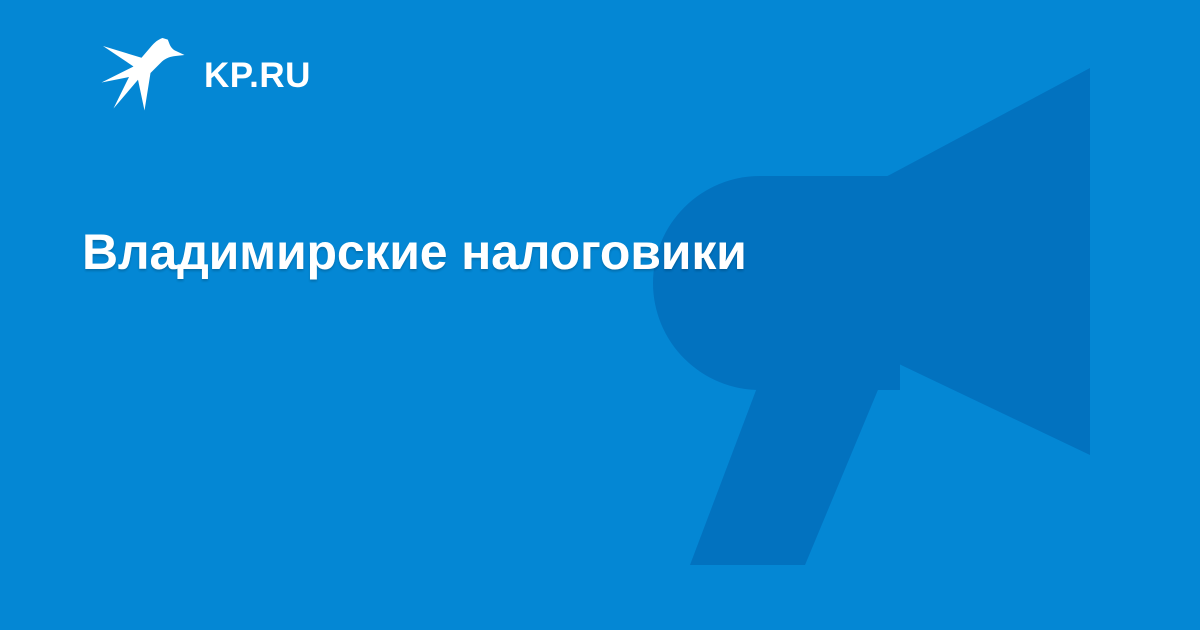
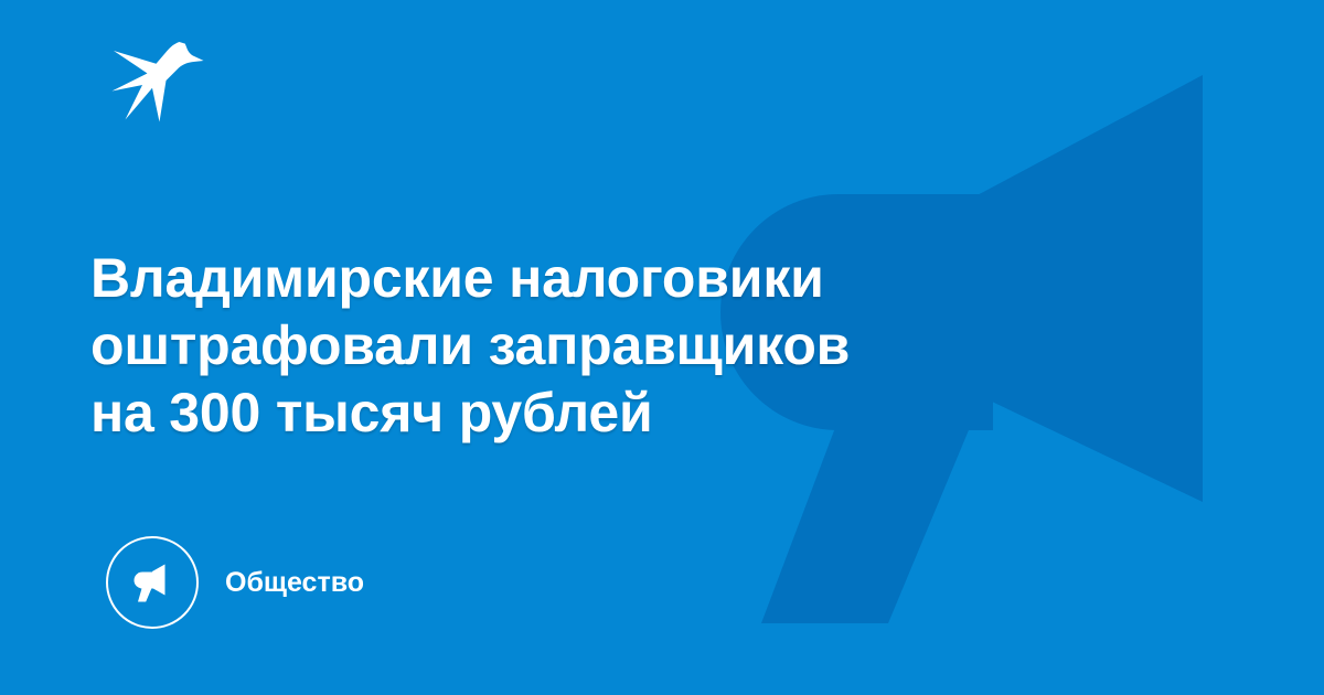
- KP.RU
  Владимирские налоговики
+ оштрафовали заправщиков
+ на 300 тысяч рублей
+ Общество
